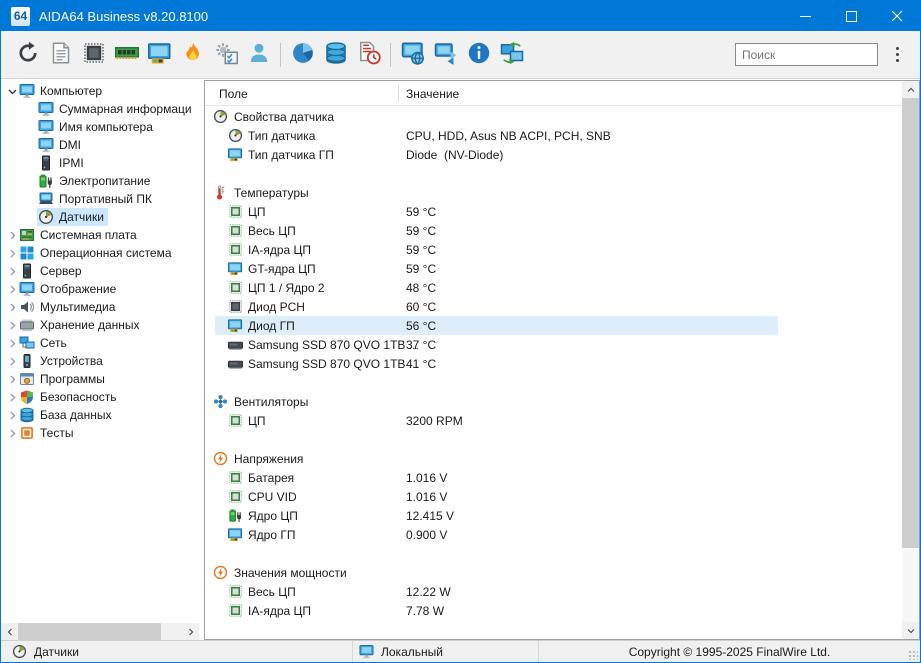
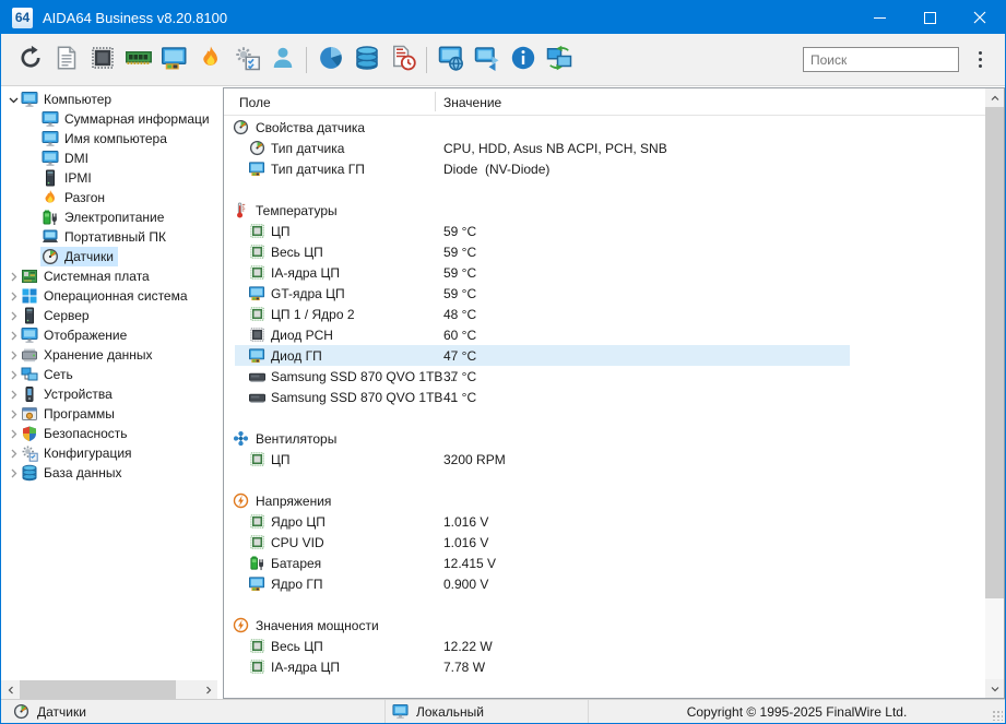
  64
  AIDA64 Business v8.20.8100
  Поиск
  Компьютер
  Суммарная информаци
  Имя компьютера
  DMI
  IPMI
+ Разгон
  Электропитание
  Портативный ПК
  Датчики
  Системная плата
  Операционная система
  Сервер
  Отображение
- Мультимедиа
  Хранение данных
  Сеть
  Устройства
  Программы
  Безопасность
+ Конфигурация
  База данных
- Тесты
  Поле
  Значение
  Свойства датчика
  Тип датчика
  CPU, HDD, Asus NB ACPI, PCH, SNB
  Тип датчика ГП
  Diode (NV-Diode)
  Температуры
  ЦП
  59 °C
  Весь ЦП
  59 °C
  IA-ядра ЦП
  59 °C
  GT-ядра ЦП
  59 °C
  ЦП 1 / Ядро 2
  48 °C
  Диод PCH
  60 °C
  Диод ГП
- 56 °C
+ 47 °C
  Samsung SSD 870 QVO 1TB ...
  37 °C
  Samsung SSD 870 QVO 1TB ...
  41 °C
  Вентиляторы
  ЦП
  3200 RPM
  Напряжения
- Батарея
+ Ядро ЦП
  1.016 V
  CPU VID
  1.016 V
- Ядро ЦП
+ Батарея
  12.415 V
  Ядро ГП
  0.900 V
  Значения мощности
  Весь ЦП
  12.22 W
  IA-ядра ЦП
  7.78 W
  Датчики
  Локальный
  Copyright © 1995-2025 FinalWire Ltd.
